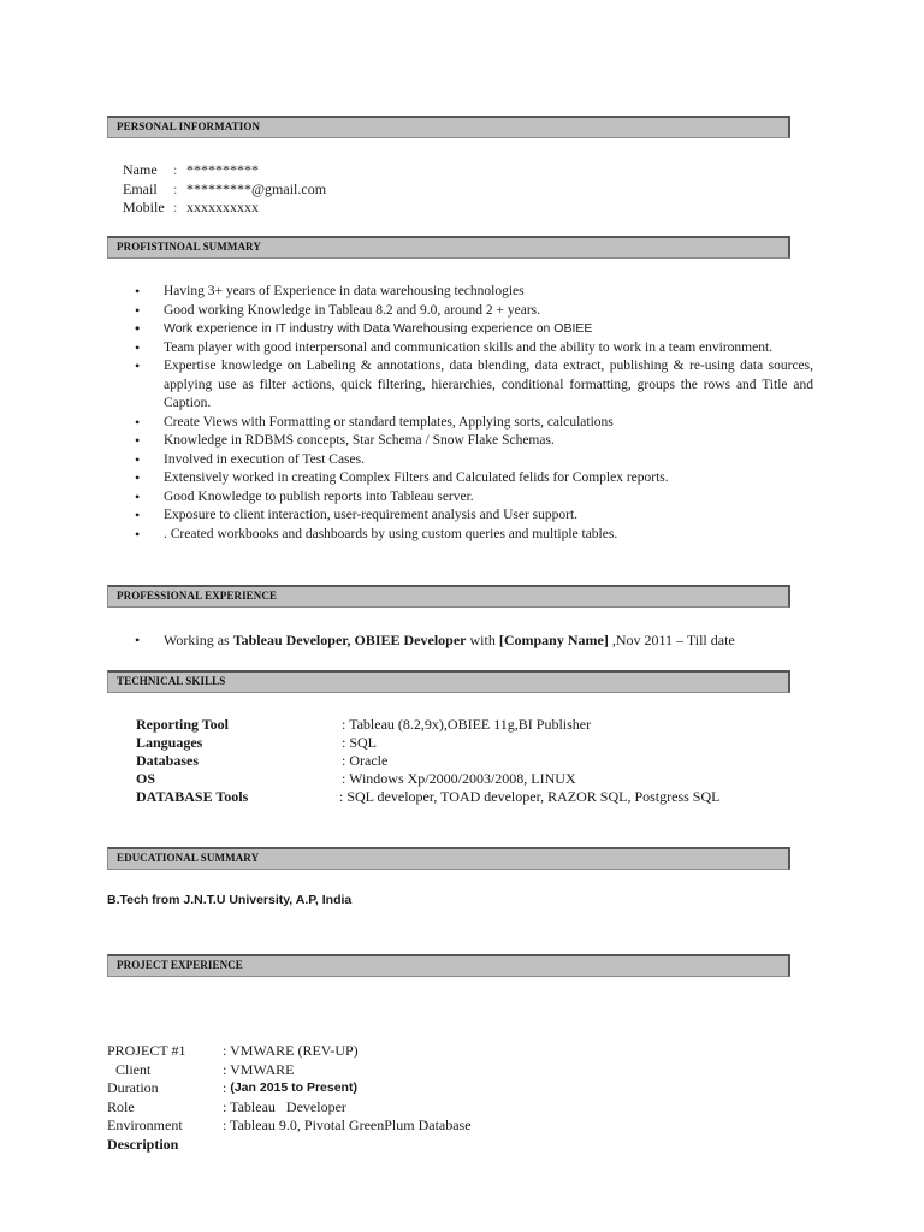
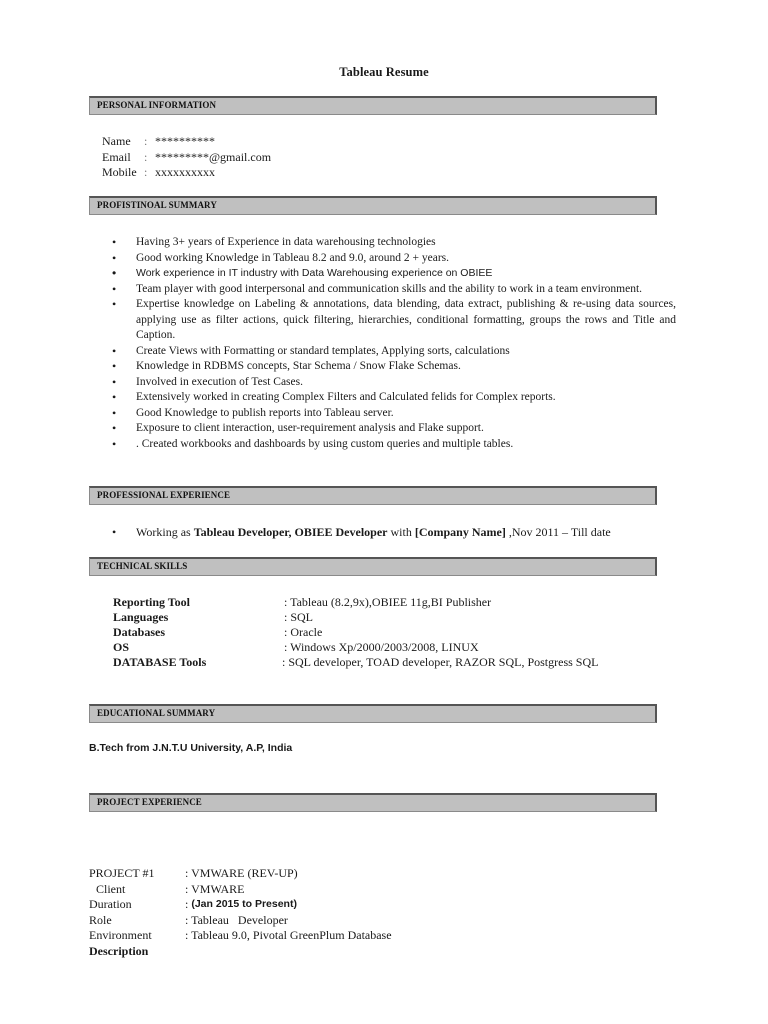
+ Tableau Resume
  PERSONAL INFORMATION
  Name
  :
  **********
  Email
  :
  *********@gmail.com
  Mobile
  :
  xxxxxxxxxx
  PROFISTINOAL SUMMARY
  Having 3+ years of Experience in data warehousing technologies
  Good working Knowledge in Tableau 8.2 and 9.0, around 2 + years.
  Work experience in IT industry with Data Warehousing experience on OBIEE
  Team player with good interpersonal and communication skills and the ability to work in a team environment.
  Expertise knowledge on Labeling & annotations, data blending, data extract, publishing & re-using data sources, applying use as filter actions, quick filtering, hierarchies, conditional formatting, groups the rows and Title and Caption.
  Create Views with Formatting or standard templates, Applying sorts, calculations
  Knowledge in RDBMS concepts, Star Schema / Snow Flake Schemas.
  Involved in execution of Test Cases.
  Extensively worked in creating Complex Filters and Calculated felids for Complex reports.
  Good Knowledge to publish reports into Tableau server.
- Exposure to client interaction, user-requirement analysis and User support.
+ Exposure to client interaction, user-requirement analysis and Flake support.
  . Created workbooks and dashboards by using custom queries and multiple tables.
  PROFESSIONAL EXPERIENCE
  Working as Tableau Developer, OBIEE Developer with [Company Name] ,Nov 2011 – Till date
  TECHNICAL SKILLS
  Reporting Tool
  : Tableau (8.2,9x),OBIEE 11g,BI Publisher
  Languages
  : SQL
  Databases
  : Oracle
  OS
  : Windows Xp/2000/2003/2008, LINUX
  DATABASE Tools
  : SQL developer, TOAD developer, RAZOR SQL, Postgress SQL
  EDUCATIONAL SUMMARY
  B.Tech from J.N.T.U University, A.P, India
  PROJECT EXPERIENCE
  PROJECT #1
  : VMWARE (REV-UP)
  Client
  : VMWARE
  Duration
  :
  (Jan 2015 to Present)
  Role
  : Tableau Developer
  Environment
  : Tableau 9.0, Pivotal GreenPlum Database
  Description
